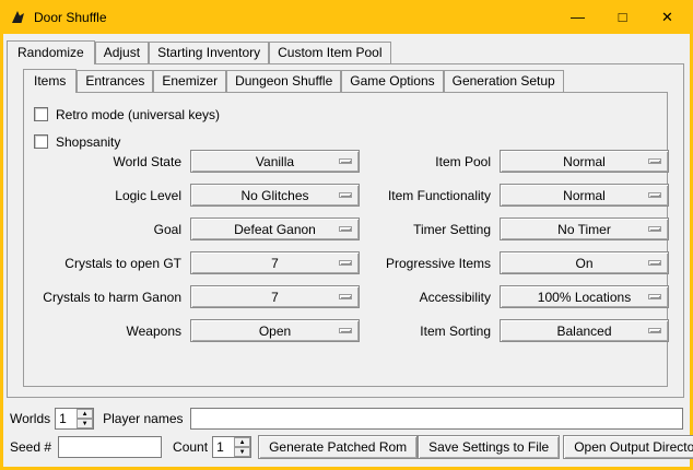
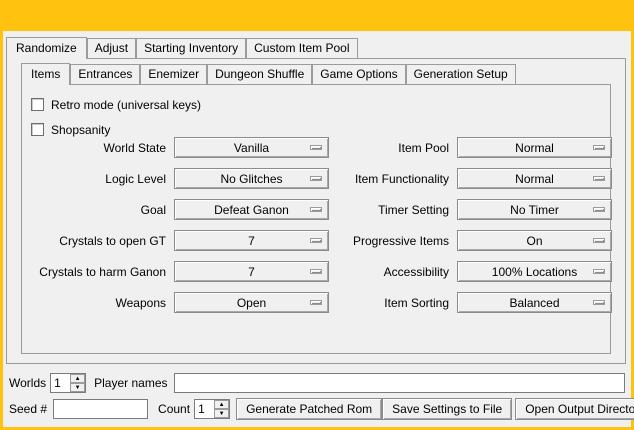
- Door Shuffle
- —
- □
- ✕
  Randomize
  Adjust
  Starting Inventory
  Custom Item Pool
  Items
  Entrances
  Enemizer
  Dungeon Shuffle
  Game Options
  Generation Setup
  Retro mode (universal keys)
  Shopsanity
  World State
  Vanilla
  Item Pool
  Normal
  Logic Level
  No Glitches
  Item Functionality
  Normal
  Goal
  Defeat Ganon
  Timer Setting
  No Timer
  Crystals to open GT
  7
  Progressive Items
  On
  Crystals to harm Ganon
  7
  Accessibility
  100% Locations
  Weapons
  Open
  Item Sorting
  Balanced
  Worlds
  1
  Player names
  Seed #
  Count
  1
  Generate Patched Rom
  Save Settings to File
  Open Output Directo
